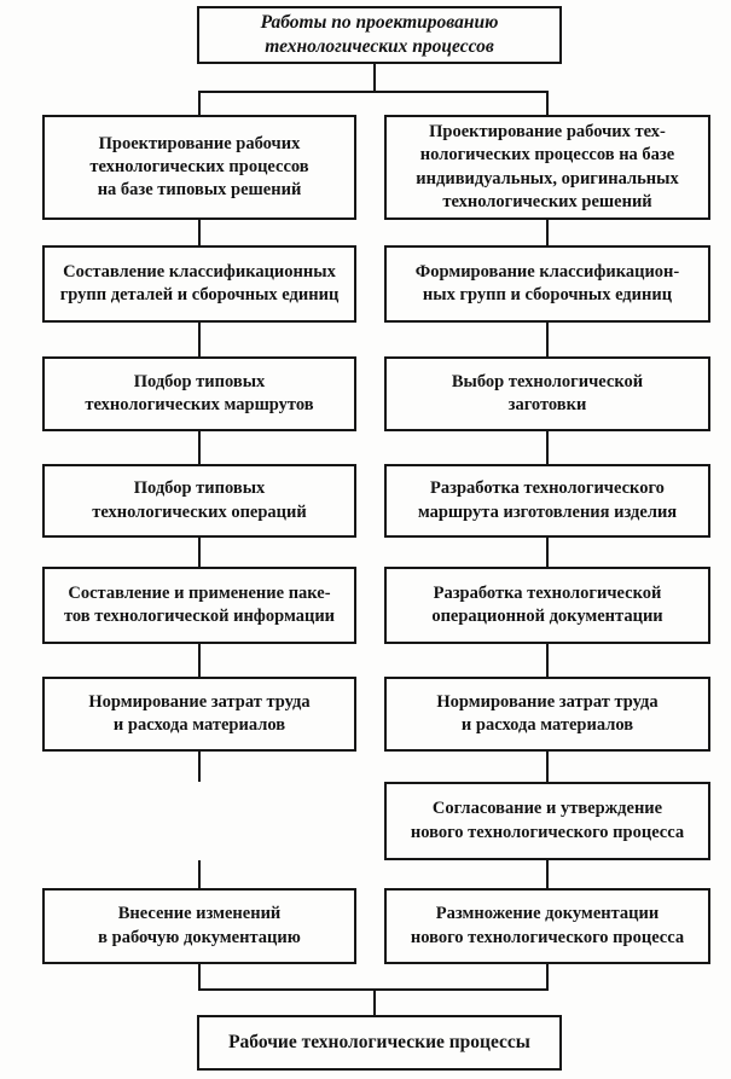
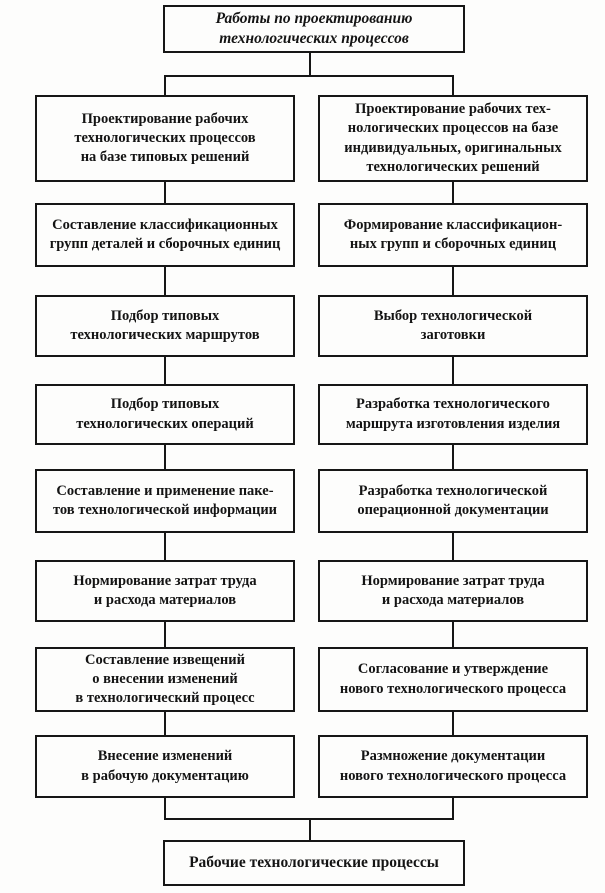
  Работы по проектированию
  технологических процессов
  Проектирование рабочих
  технологических процессов
  на базе типовых решений
  Составление классификационных
  групп деталей и сборочных единиц
  Подбор типовых
  технологических маршрутов
  Подбор типовых
  технологических операций
  Составление и применение паке-
  тов технологической информации
  Нормирование затрат труда
  и расхода материалов
+ Составление извещений
+ о внесении изменений
+ в технологический процесс
  Внесение изменений
  в рабочую документацию
  Проектирование рабочих тех-
  нологических процессов на базе
  индивидуальных, оригинальных
  технологических решений
  Формирование классификацион-
  ных групп и сборочных единиц
  Выбор технологической
  заготовки
  Разработка технологического
  маршрута изготовления изделия
  Разработка технологической
  операционной документации
  Нормирование затрат труда
  и расхода материалов
  Согласование и утверждение
  нового технологического процесса
  Размножение документации
  нового технологического процесса
  Рабочие технологические процессы
